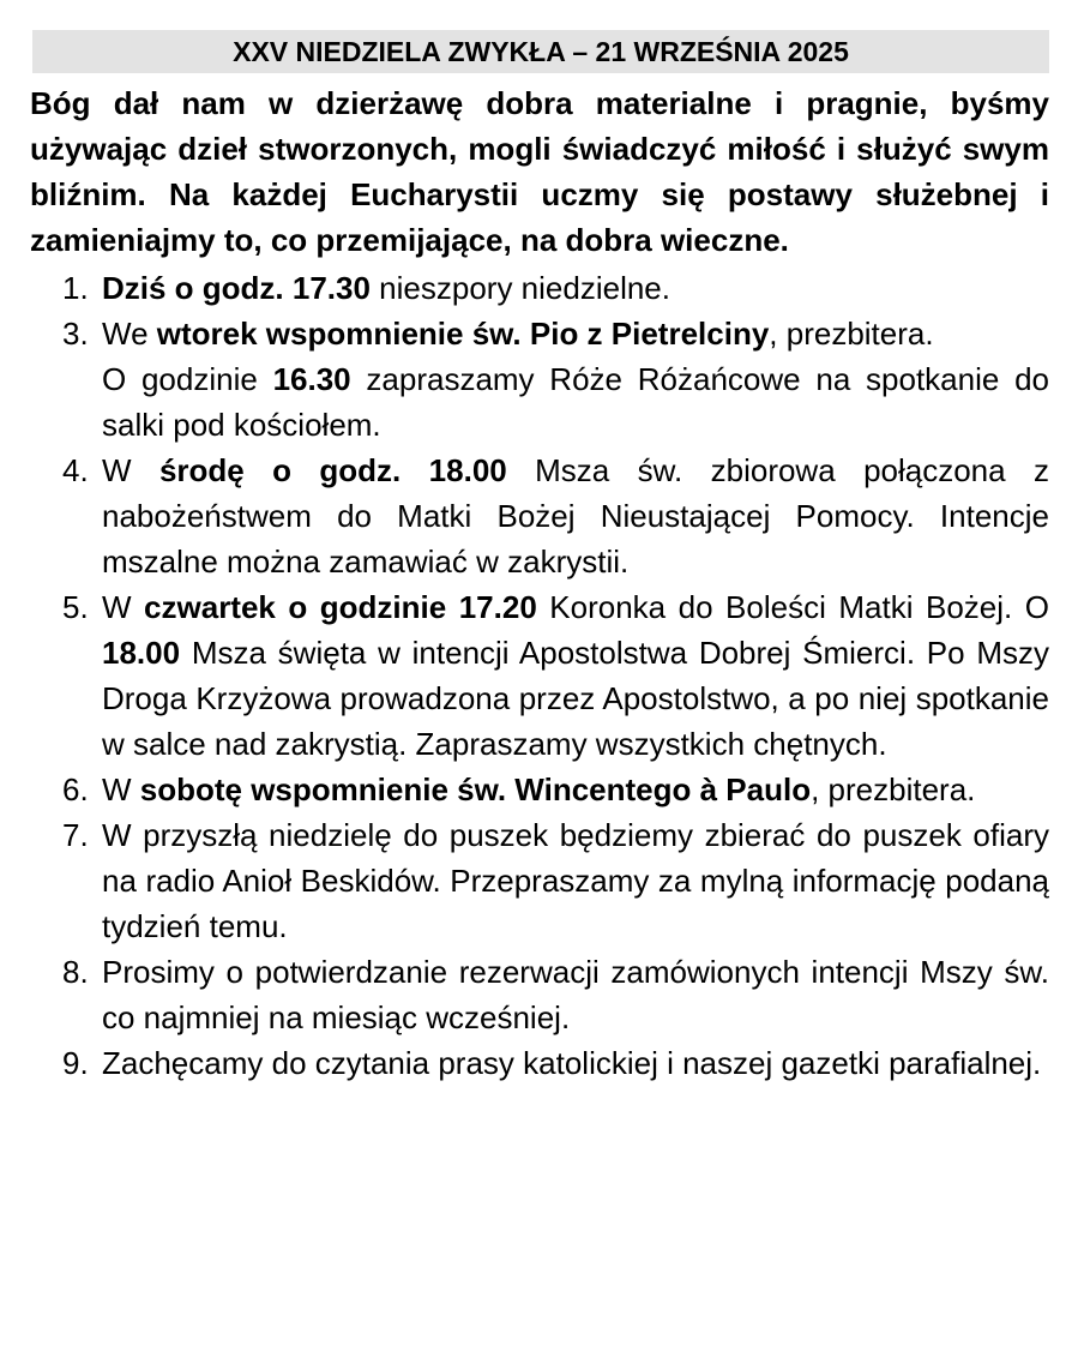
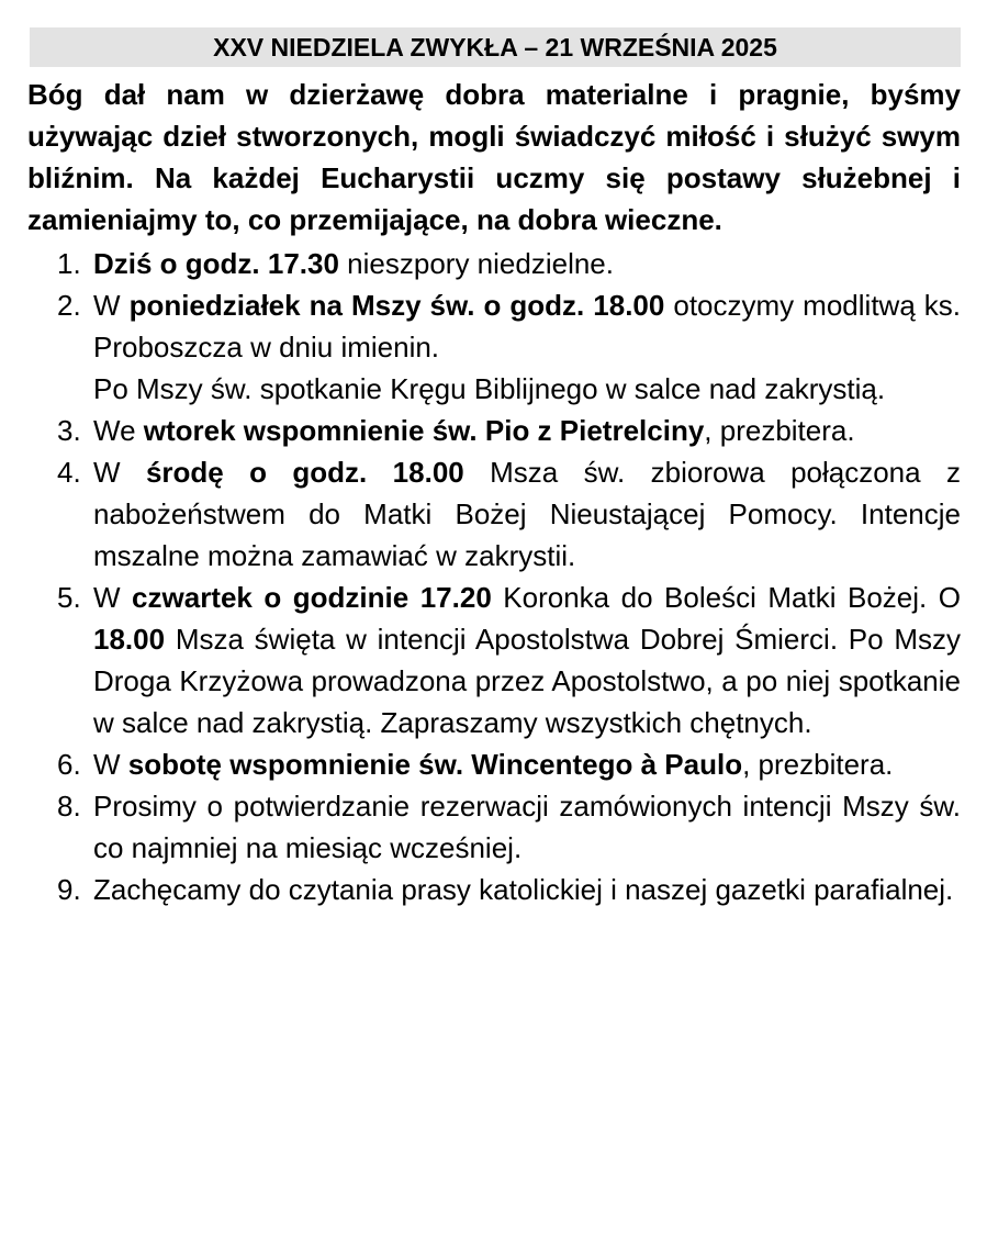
  XXV NIEDZIELA ZWYKŁA – 21 WRZEŚNIA 2025
  Bóg dał nam w dzierżawę dobra materialne i pragnie, byśmy używając dzieł stworzonych, mogli świadczyć miłość i służyć swym bliźnim. Na każdej Eucharystii uczmy się postawy służebnej i zamieniajmy to, co przemijające, na dobra wieczne.
  1.
  Dziś o godz. 17.30 nieszpory niedzielne.
+ 2.
+ W poniedziałek na Mszy św. o godz. 18.00 otoczymy modlitwą ks. Proboszcza w dniu imienin.
+ Po Mszy św. spotkanie Kręgu Biblijnego w salce nad zakrystią.
  3.
  We wtorek wspomnienie św. Pio z Pietrelciny, prezbitera.
- O godzinie 16.30 zapraszamy Róże Różańcowe na spotkanie do salki pod kościołem.
  4.
  W środę o godz. 18.00 Msza św. zbiorowa połączona z nabożeństwem do Matki Bożej Nieustającej Pomocy. Intencje mszalne można zamawiać w zakrystii.
  5.
  W czwartek o godzinie 17.20 Koronka do Boleści Matki Bożej. O 18.00 Msza święta w intencji Apostolstwa Dobrej Śmierci. Po Mszy Droga Krzyżowa prowadzona przez Apostolstwo, a po niej spotkanie w salce nad zakrystią. Zapraszamy wszystkich chętnych.
  6.
  W sobotę wspomnienie św. Wincentego à Paulo, prezbitera.
- 7.
- W przyszłą niedzielę do puszek będziemy zbierać do puszek ofiary na radio Anioł Beskidów. Przepraszamy za mylną informację podaną tydzień temu.
  8.
  Prosimy o potwierdzanie rezerwacji zamówionych intencji Mszy św. co najmniej na miesiąc wcześniej.
  9.
  Zachęcamy do czytania prasy katolickiej i naszej gazetki parafialnej.
